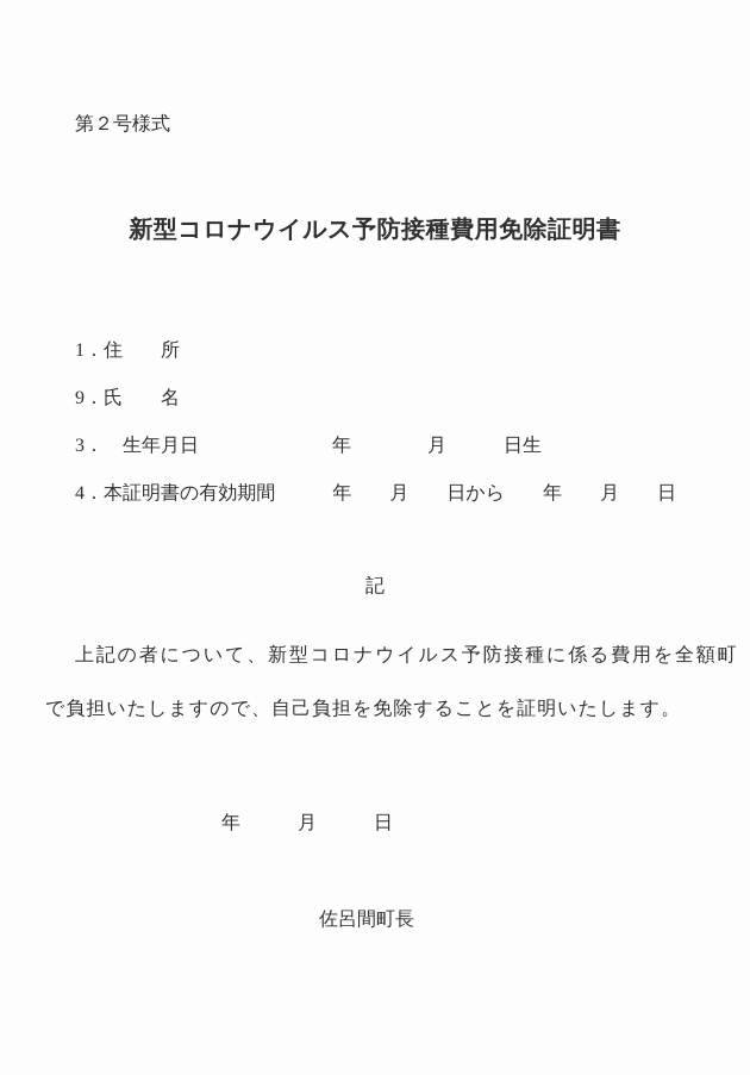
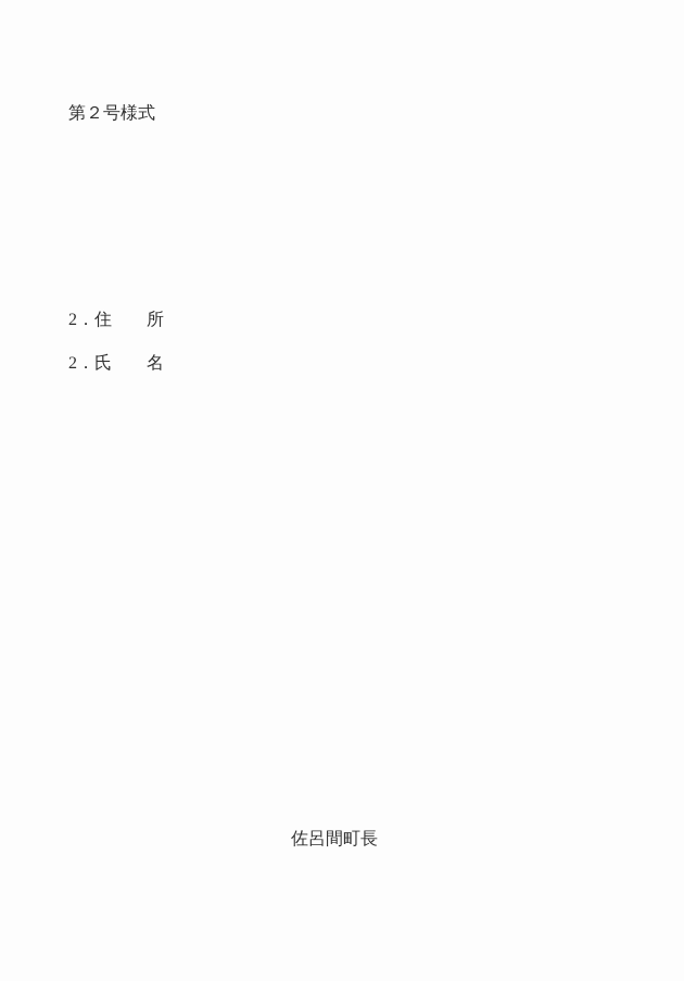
  第２号様式
- 新型コロナウイルス予防接種費用免除証明書
- 1．住 所
+ 2．住 所
- 9．氏 名
+ 2．氏 名
- 3． 生年月日 年 月 日生
- 4．本証明書の有効期間 年 月 日から 年 月 日
- 記
- 上記の者について、新型コロナウイルス予防接種に係る費用を全額町
- で負担いたしますので、自己負担を免除することを証明いたします。
- 年 月 日
  佐呂間町長
